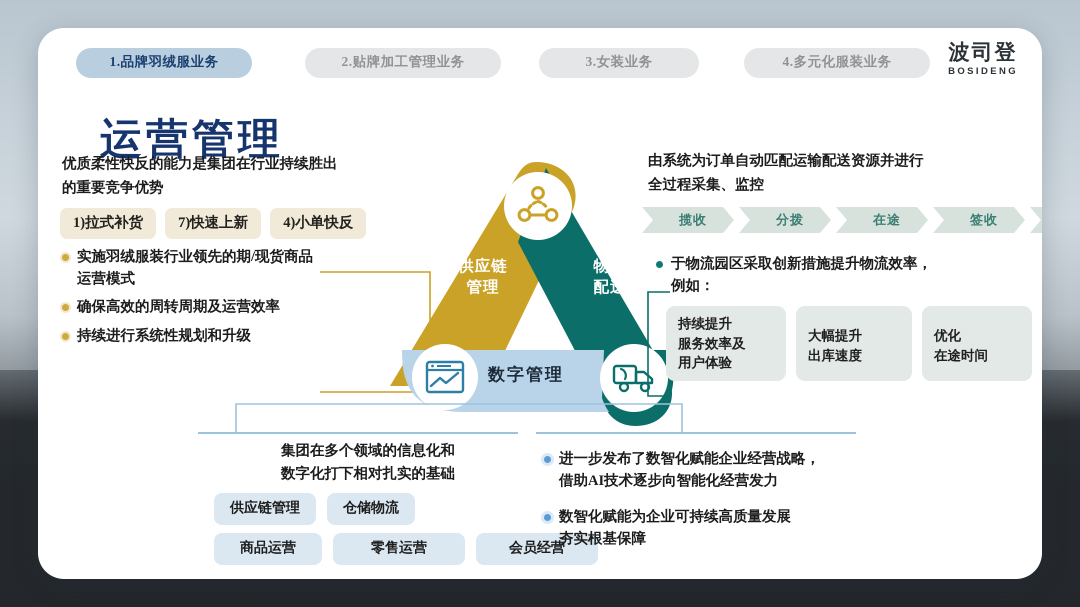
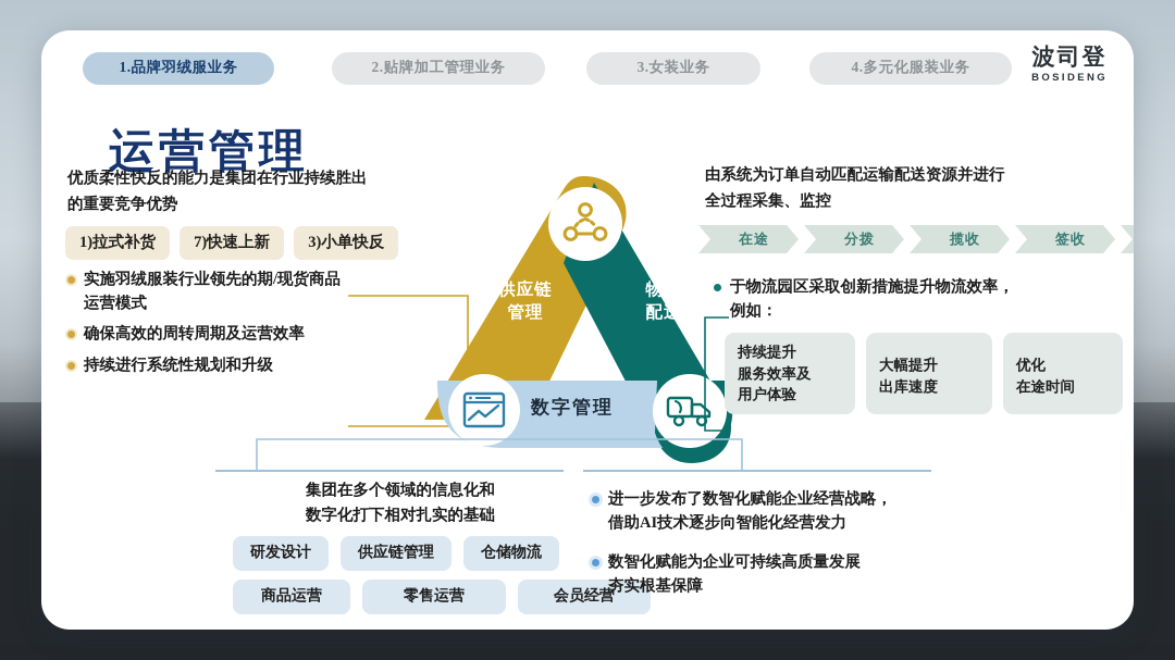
  1.品牌羽绒服业务
  2.贴牌加工管理业务
  3.女装业务
  4.多元化服装业务
  波司登
  BOSIDENG
  运营管理
  优质柔性快反的能力是集团在行业持续胜出
  的重要竞争优势
  1)拉式补货
  7)快速上新
- 4)小单快反
+ 3)小单快反
  实施羽绒服装行业领先的期/现货商品
  运营模式
  确保高效的周转周期及运营效率
  持续进行系统性规划和升级
  供应链
  管理
  物流
  配送
  数字管理
  由系统为订单自动匹配运输配送资源并进行
  全过程采集、监控
- 揽收
+ 在途
  分拨
- 在途
+ 揽收
  签收
  于物流园区采取创新措施提升物流效率，
  例如：
  持续提升
  服务效率及
  用户体验
  大幅提升
  出库速度
  优化
  在途时间
  集团在多个领域的信息化和
  数字化打下相对扎实的基础
+ 研发设计
  供应链管理
  仓储物流
  商品运营
  零售运营
  会员经营
  进一步发布了数智化赋能企业经营战略，
  借助AI技术逐步向智能化经营发力
  数智化赋能为企业可持续高质量发展
  夯实根基保障
